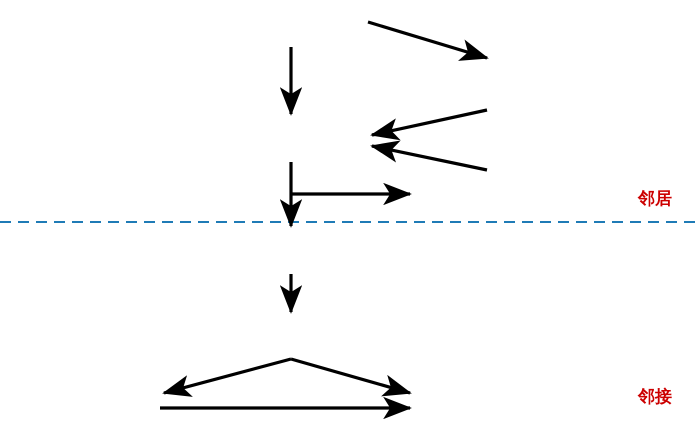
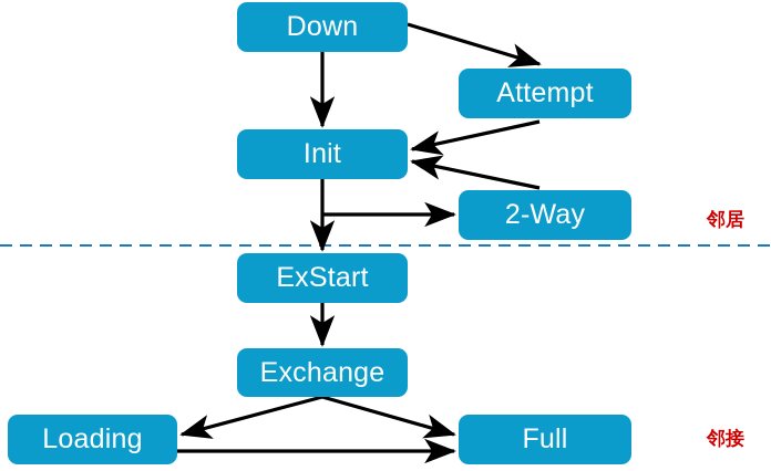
+ Down
+ Attempt
+ Init
+ 2-Way
+ ExStart
+ Exchange
+ Loading
+ Full
  邻居
  邻接
